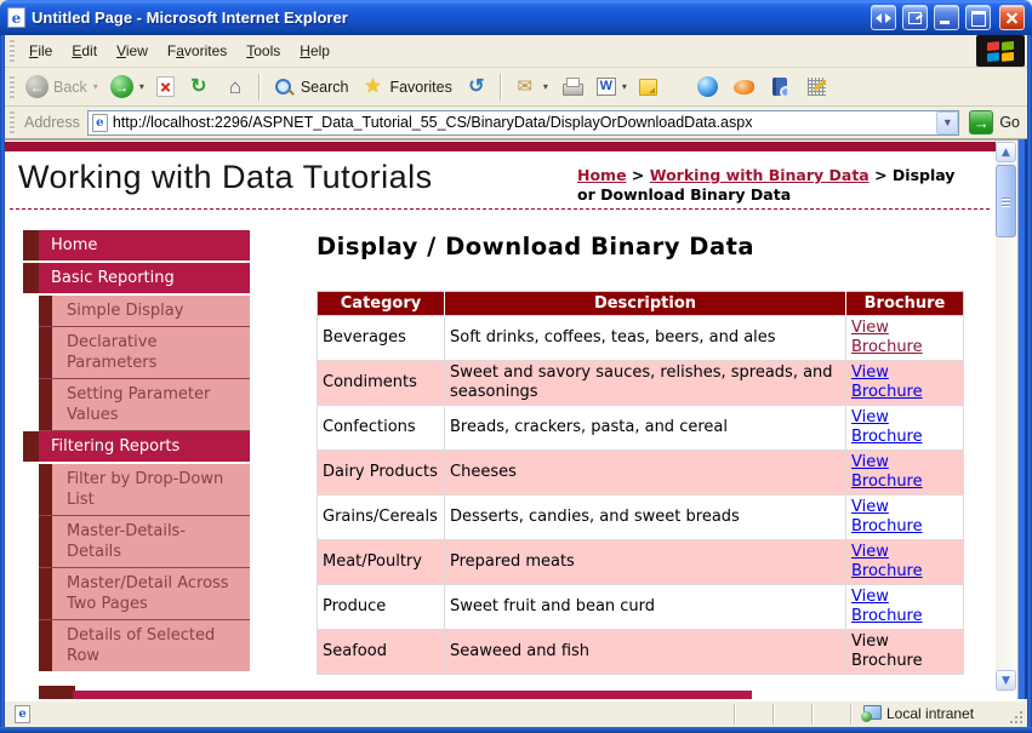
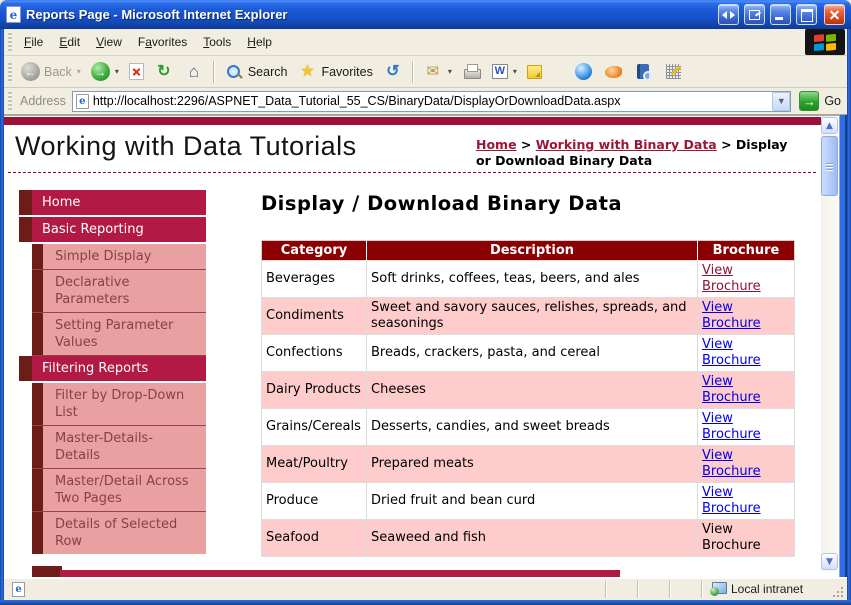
- Untitled Page - Microsoft Internet Explorer
+ Reports Page - Microsoft Internet Explorer
  File
  Edit
  View
  Favorites
  Tools
  Help
  ←
  Back
  ▾
  →
  ▾
  ↻
  ⌂
  Search
  ★
  Favorites
  ↺
  ✉
  ▾
  W
  ▾
  Address
  http://localhost:2296/ASPNET_Data_Tutorial_55_CS/BinaryData/DisplayOrDownloadData.aspx
  ▼
  →
  Go
  Working with Data Tutorials
  Home > Working with Binary Data > Display or Download Binary Data
  Home
  Basic Reporting
  Simple Display
  Declarative Parameters
  Setting Parameter Values
  Filtering Reports
  Filter by Drop-Down List
  Master-Details-Details
  Master/Detail Across Two Pages
  Details of Selected Row
  Display / Download Binary Data
  Category	Description	Brochure
  Beverages	Soft drinks, coffees, teas, beers, and ales	View Brochure
  Condiments	Sweet and savory sauces, relishes, spreads, and seasonings	View Brochure
  Confections	Breads, crackers, pasta, and cereal	View Brochure
  Dairy Products	Cheeses	View Brochure
  Grains/Cereals	Desserts, candies, and sweet breads	View Brochure
  Meat/Poultry	Prepared meats	View Brochure
- Produce	Sweet fruit and bean curd	View Brochure
+ Produce	Dried fruit and bean curd	View Brochure
  Seafood	Seaweed and fish	View Brochure
  ▲
  ▼
  Local intranet
